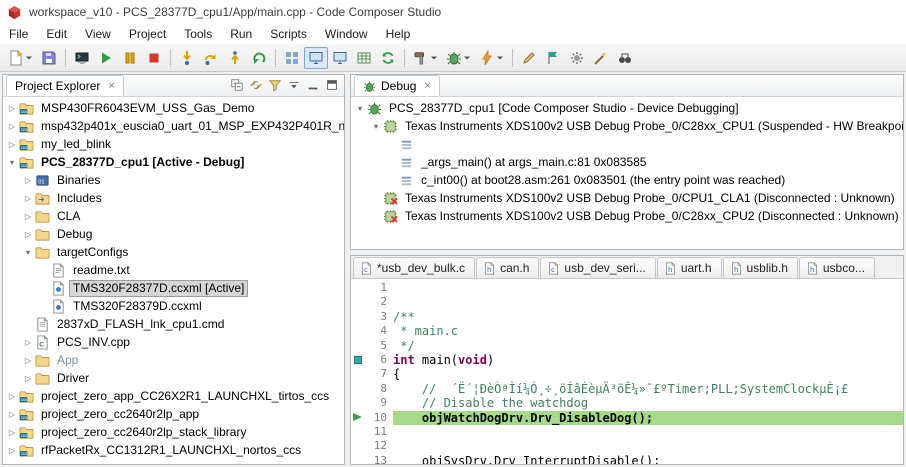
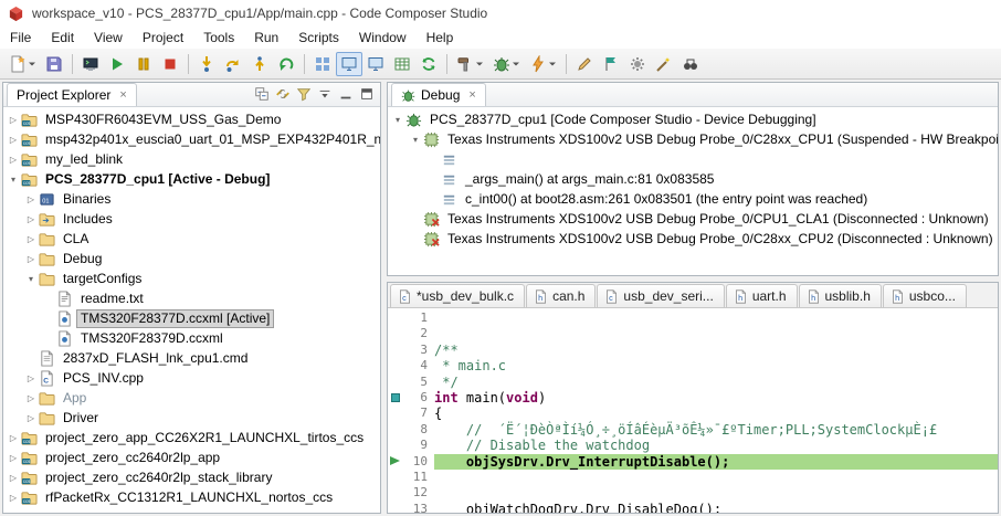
  workspace_v10 - PCS_28377D_cpu1/App/main.cpp - Code Composer Studio
  File
  Edit
  View
  Project
  Tools
  Run
  Scripts
  Window
  Help
  Project Explorer
  ×
  ▷
  MSP430FR6043EVM_USS_Gas_Demo
  ▷
  msp432p401x_euscia0_uart_01_MSP_EXP432P401R_n
  ▷
  my_led_blink
  ▾
  PCS_28377D_cpu1 [Active - Debug]
  ▷
  Binaries
  ▷
  Includes
  ▷
  CLA
  ▷
  Debug
  ▾
  targetConfigs
  readme.txt
  TMS320F28377D.ccxml [Active]
  TMS320F28379D.ccxml
  2837xD_FLASH_lnk_cpu1.cmd
  ▷
  PCS_INV.cpp
  ▷
  App
  ▷
  Driver
  ▷
  project_zero_app_CC26X2R1_LAUNCHXL_tirtos_ccs
  ▷
  project_zero_cc2640r2lp_app
  ▷
  project_zero_cc2640r2lp_stack_library
  ▷
  rfPacketRx_CC1312R1_LAUNCHXL_nortos_ccs
  Debug
  ×
  ▾
  PCS_28377D_cpu1 [Code Composer Studio - Device Debugging]
  ▾
  Texas Instruments XDS100v2 USB Debug Probe_0/C28xx_CPU1 (Suspended - HW Breakpoi
  _args_main() at args_main.c:81 0x083585
  c_int00() at boot28.asm:261 0x083501 (the entry point was reached)
  Texas Instruments XDS100v2 USB Debug Probe_0/CPU1_CLA1 (Disconnected : Unknown)
  Texas Instruments XDS100v2 USB Debug Probe_0/C28xx_CPU2 (Disconnected : Unknown)
  *usb_dev_bulk.c
  can.h
  usb_dev_seri...
  uart.h
  usblib.h
  usbco...
  1
  2
  3
  /**
  4
  * main.c
  5
  */
  6
  int main(void)
  7
  {
  8
  // ´Ë´¦ÐèÒªÌí¼Ó¸÷¸öÍâÉèµÄ³õÊ¼»¯£ºTimer;PLL;SystemClockµÈ¡£
  9
  // Disable the watchdog
  10
- objWatchDogDrv.Drv_DisableDog();
+ objSysDrv.Drv_InterruptDisable();
  11
  12
  13
- objSysDrv.Drv_InterruptDisable();
+ objWatchDogDrv.Drv_DisableDog();
